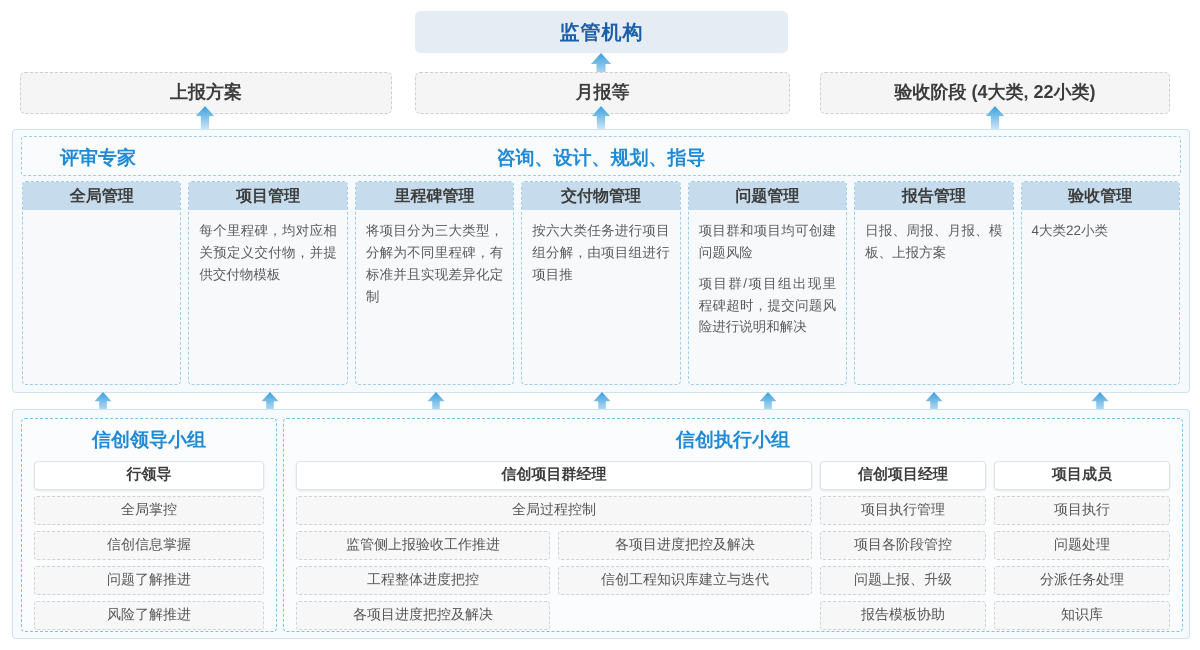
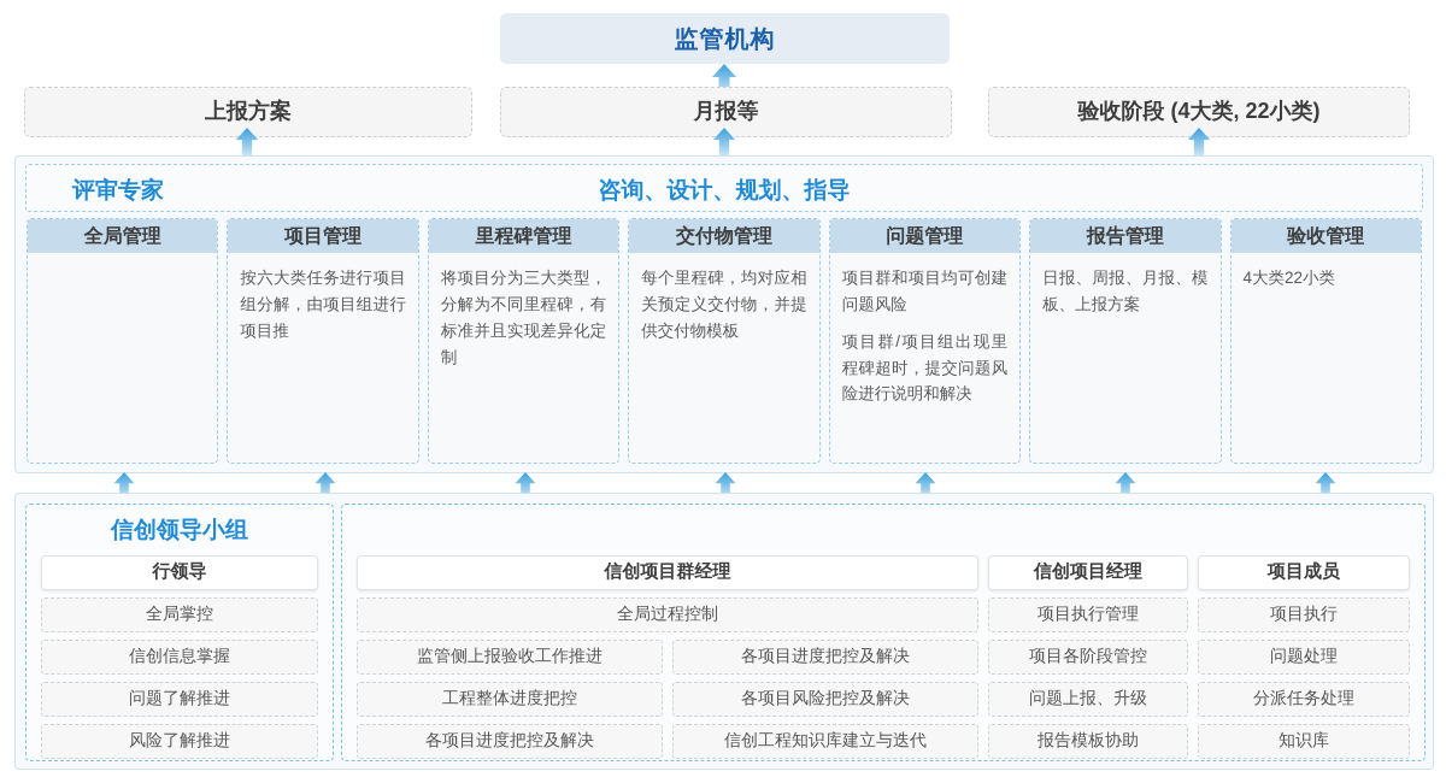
  监管机构
  上报方案
  月报等
  验收阶段 (4大类, 22小类)
  评审专家
  咨询、设计、规划、指导
  全局管理
  项目管理
- 每个里程碑，均对应相关预定义交付物，并提供交付物模板
+ 按六大类任务进行项目组分解，由项目组进行项目推
  里程碑管理
  将项目分为三大类型，分解为不同里程碑，有标准并且实现差异化定制
  交付物管理
- 按六大类任务进行项目组分解，由项目组进行项目推
+ 每个里程碑，均对应相关预定义交付物，并提供交付物模板
  问题管理
  项目群和项目均可创建问题风险
  项目群/项目组出现里程碑超时，提交问题风险进行说明和解决
  报告管理
  日报、周报、月报、模板、上报方案
  验收管理
  4大类22小类
  信创领导小组
  行领导
  全局掌控
  信创信息掌握
  问题了解推进
  风险了解推进
- 信创执行小组
  信创项目群经理
  全局过程控制
  监管侧上报验收工作推进
  工程整体进度把控
  各项目进度把控及解决
  各项目进度把控及解决
+ 各项目风险把控及解决
  信创工程知识库建立与迭代
  信创项目经理
  项目执行管理
  项目各阶段管控
  问题上报、升级
  报告模板协助
  项目成员
  项目执行
  问题处理
  分派任务处理
  知识库
